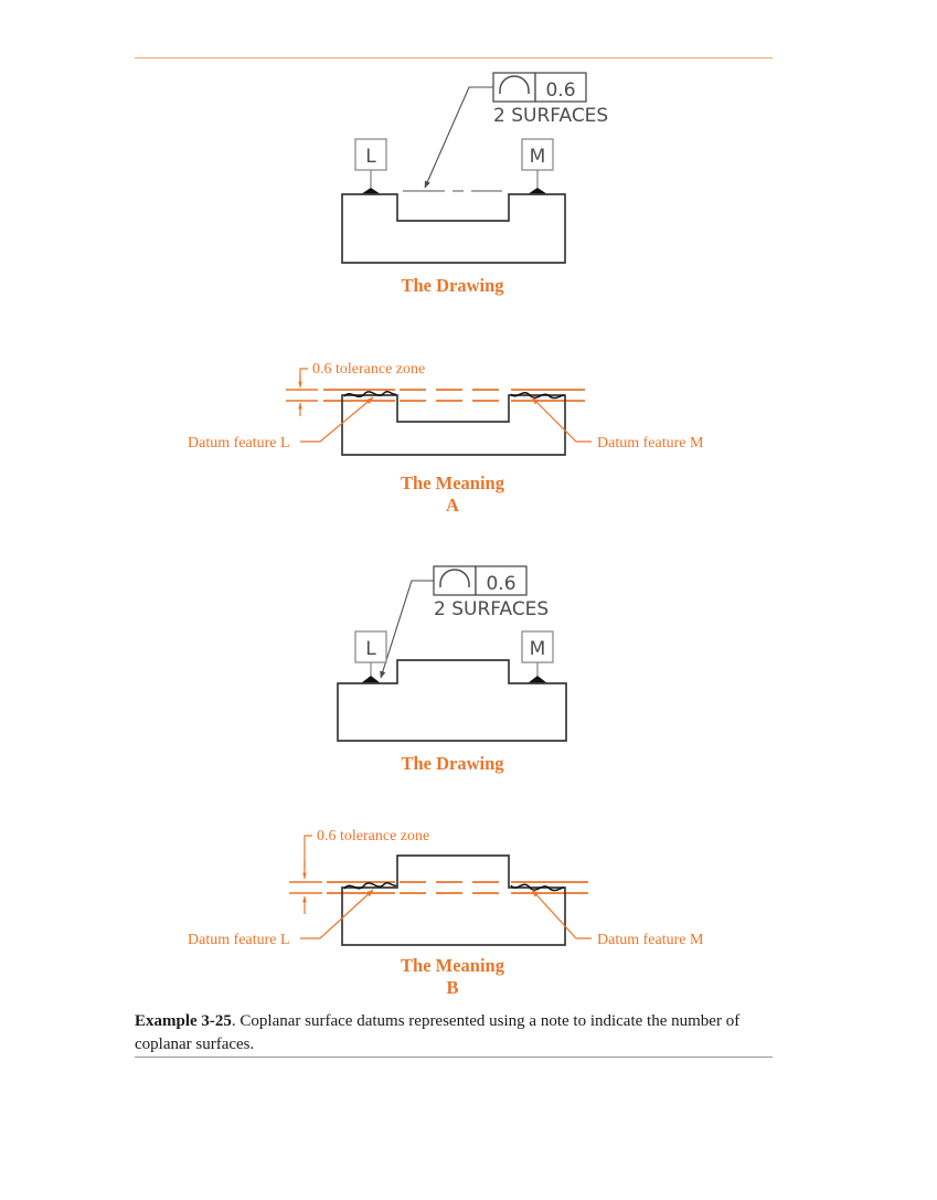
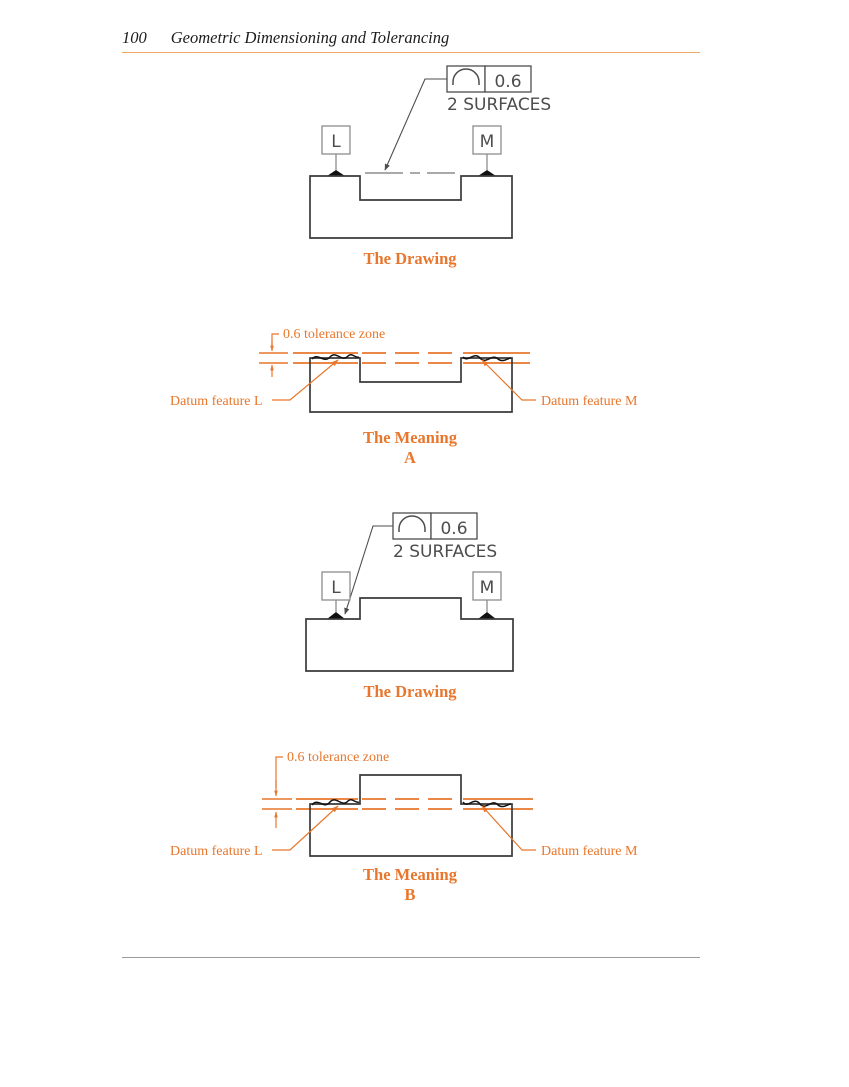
+ 100 Geometric Dimensioning and Tolerancing
  0.6
  2 SURFACES
  L
  M
  The Drawing
  0.6 tolerance zone
  Datum feature L
  Datum feature M
  The Meaning
  A
  0.6
  2 SURFACES
  L
  M
  The Drawing
  0.6 tolerance zone
  Datum feature L
  Datum feature M
  The Meaning
  B
- Example 3-25. Coplanar surface datums represented using a note to indicate the number of coplanar surfaces.
